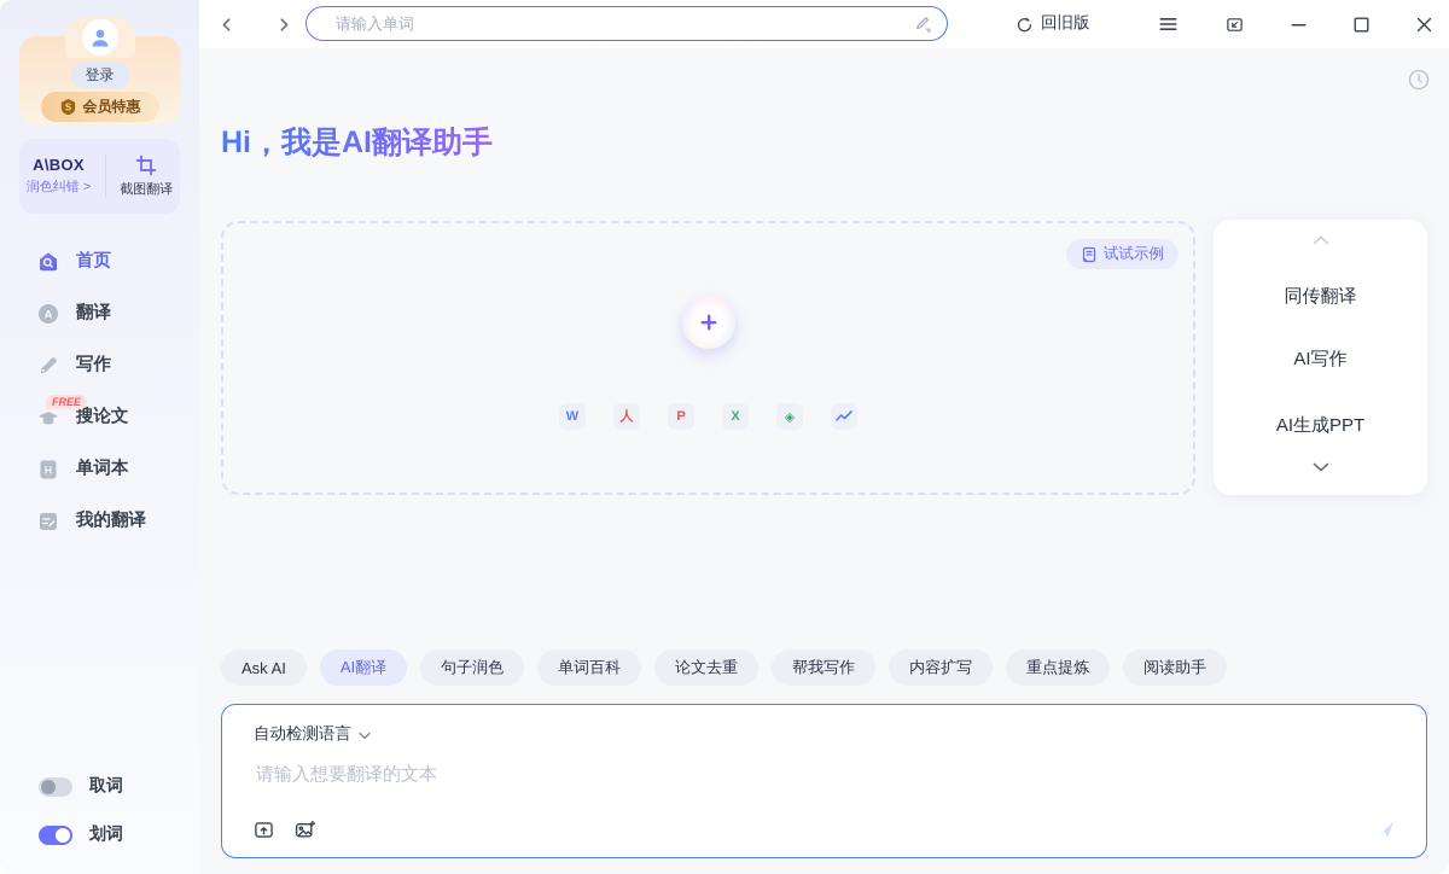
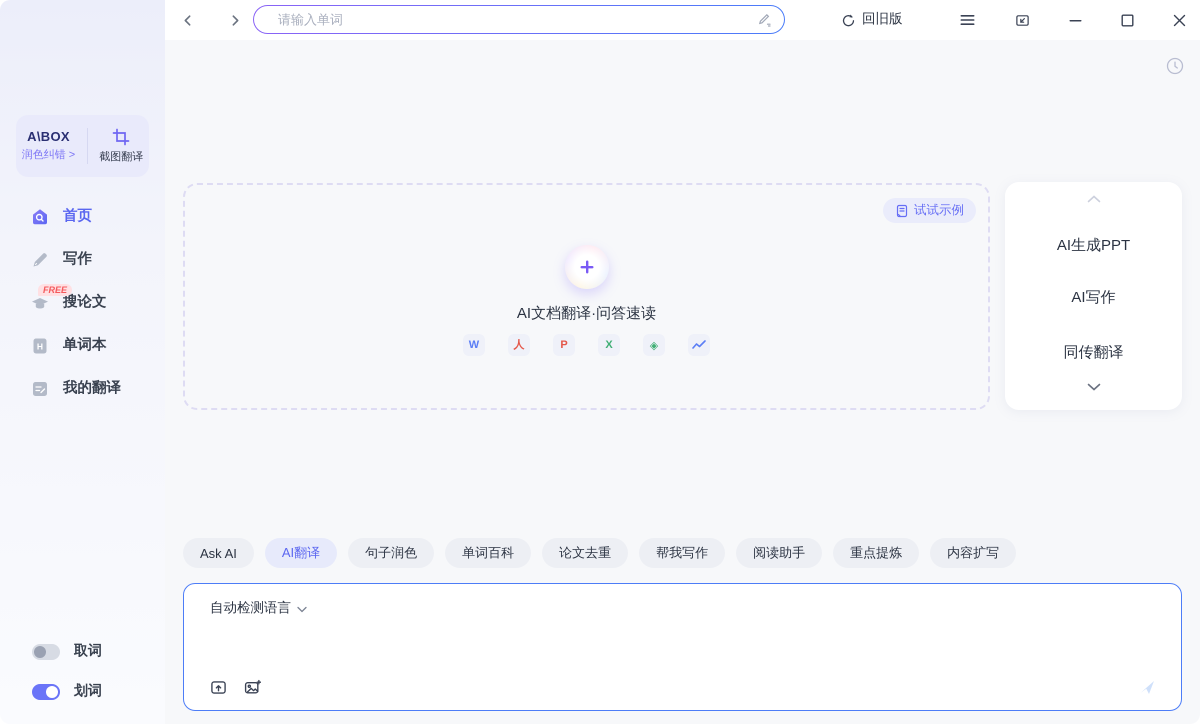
- 登录
- S
- 会员特惠
  A\BOX
  润色纠错 >
  截图翻译
  首页
- A
- 翻译
  写作
  FREE
  搜论文
  H
  单词本
  我的翻译
  取词
  划词
  请输入单词
  回旧版
- Hi，我是AI翻译助手
  试试示例
+ AI文档翻译·问答速读
  W
  人
  P
  X
  ◈
- 同传翻译
+ AI生成PPT
  AI写作
- AI生成PPT
+ 同传翻译
  Ask AI
  AI翻译
  句子润色
  单词百科
  论文去重
  帮我写作
- 内容扩写
+ 阅读助手
  重点提炼
- 阅读助手
+ 内容扩写
  自动检测语言
- 请输入想要翻译的文本
